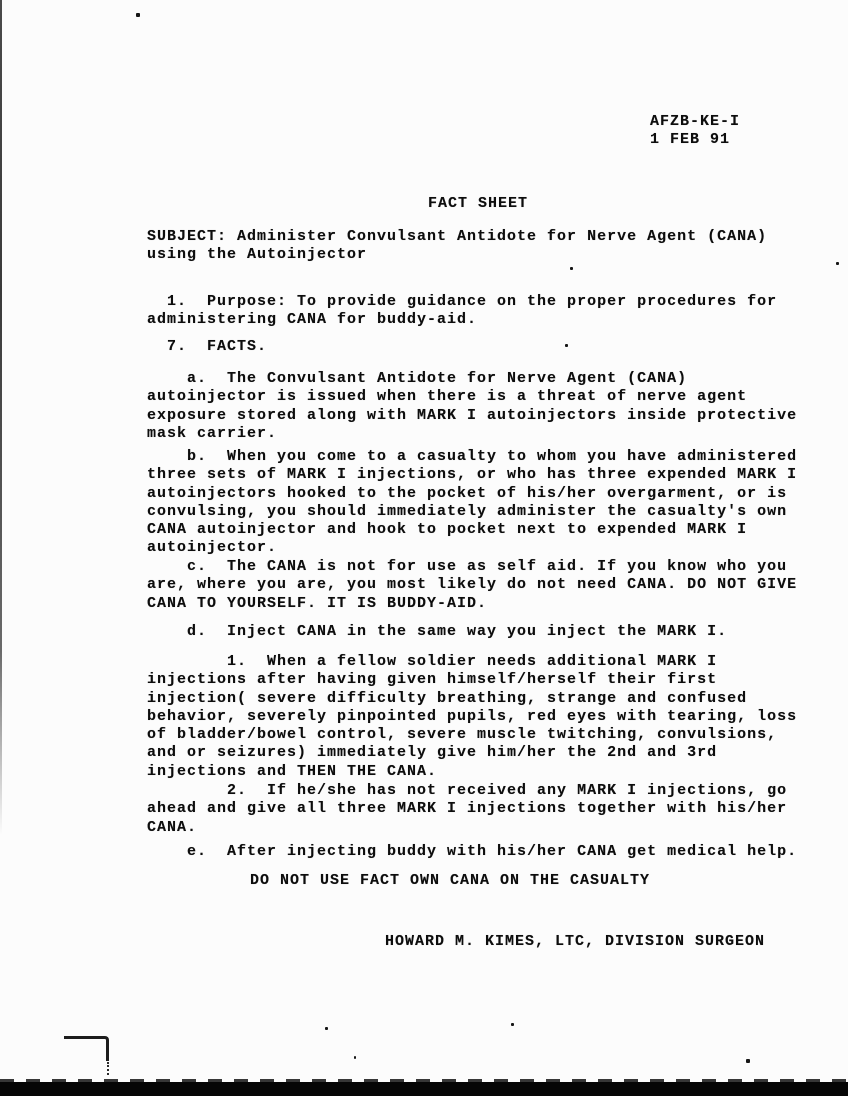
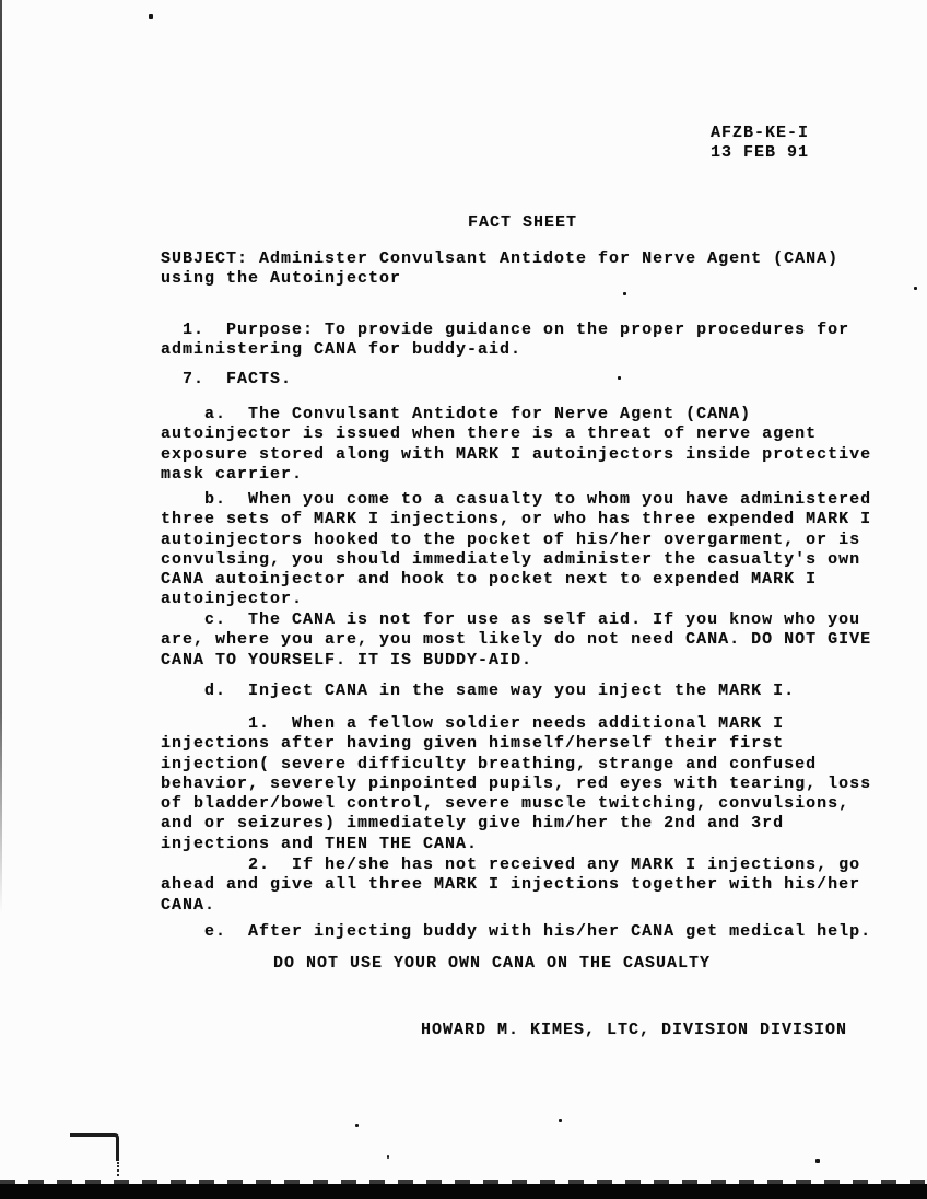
- AFZB-KE-I 1 FEB 91
+ AFZB-KE-I 13 FEB 91
  FACT SHEET
  SUBJECT: Administer Convulsant Antidote for Nerve Agent (CANA)
  using the Autoinjector
  1. Purpose: To provide guidance on the proper procedures for
  administering CANA for buddy-aid.
  7. FACTS.
  a. The Convulsant Antidote for Nerve Agent (CANA)
  autoinjector is issued when there is a threat of nerve agent
  exposure stored along with MARK I autoinjectors inside protective
  mask carrier.
  b. When you come to a casualty to whom you have administered
  three sets of MARK I injections, or who has three expended MARK I
  autoinjectors hooked to the pocket of his/her overgarment, or is
  convulsing, you should immediately administer the casualty's own
  CANA autoinjector and hook to pocket next to expended MARK I
  autoinjector.
  c. The CANA is not for use as self aid. If you know who you
  are, where you are, you most likely do not need CANA. DO NOT GIVE
  CANA TO YOURSELF. IT IS BUDDY-AID.
  d. Inject CANA in the same way you inject the MARK I.
  1. When a fellow soldier needs additional MARK I
  injections after having given himself/herself their first
  injection( severe difficulty breathing, strange and confused
  behavior, severely pinpointed pupils, red eyes with tearing, loss
  of bladder/bowel control, severe muscle twitching, convulsions,
  and or seizures) immediately give him/her the 2nd and 3rd
  injections and THEN THE CANA.
  2. If he/she has not received any MARK I injections, go
  ahead and give all three MARK I injections together with his/her
  CANA.
  e. After injecting buddy with his/her CANA get medical help.
- DO NOT USE FACT OWN CANA ON THE CASUALTY
+ DO NOT USE YOUR OWN CANA ON THE CASUALTY
- HOWARD M. KIMES, LTC, DIVISION SURGEON
+ HOWARD M. KIMES, LTC, DIVISION DIVISION
